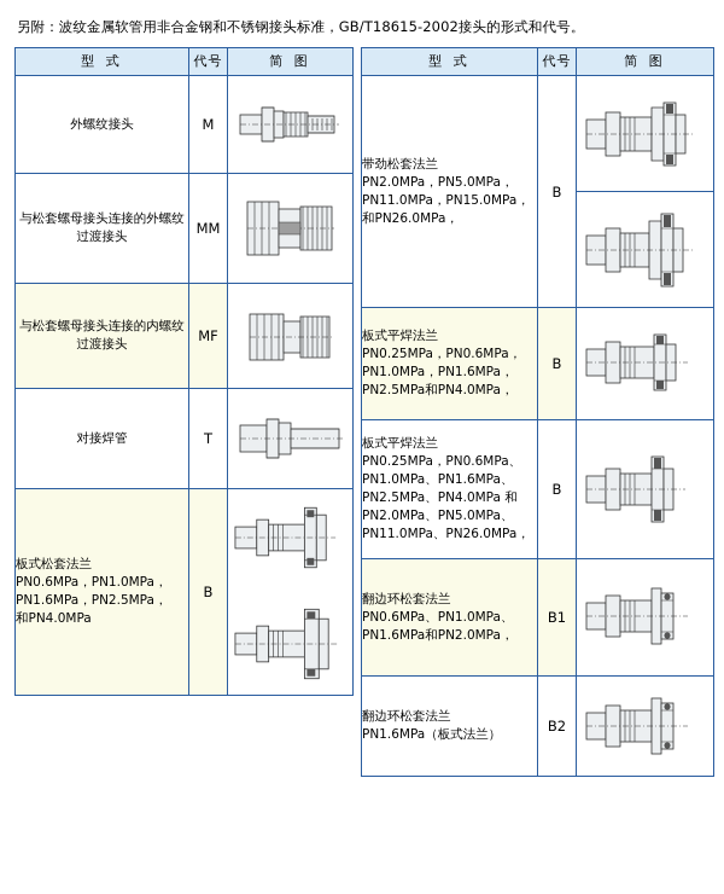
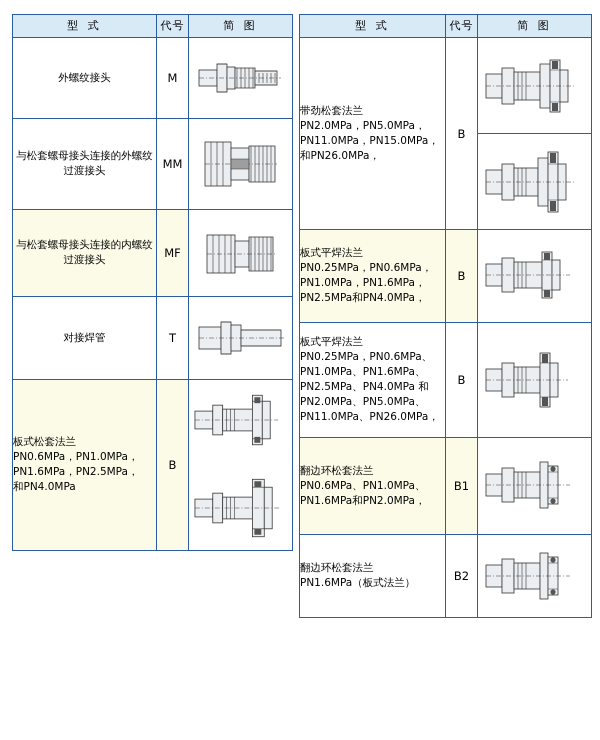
- 另附：波纹金属软管用非合金钢和不锈钢接头标准，GB/T18615-2002接头的形式和代号。
  型 式	代号	简 图
  外螺纹接头	M
  与松套螺母接头连接的外螺纹过渡接头	MM
  与松套螺母接头连接的内螺纹过渡接头	MF
  对接焊管	T
  板式松套法兰PN0.6MPa，PN1.0MPa，PN1.6MPa，PN2.5MPa，和PN4.0MPa	B
  型 式	代号	简 图
  带劲松套法兰PN2.0MPa，PN5.0MPa，PN11.0MPa，PN15.0MPa，和PN26.0MPa，	B
  板式平焊法兰PN0.25MPa，PN0.6MPa，PN1.0MPa，PN1.6MPa，PN2.5MPa和PN4.0MPa，	B
  板式平焊法兰PN0.25MPa，PN0.6MPa、PN1.0MPa、PN1.6MPa、PN2.5MPa、PN4.0MPa 和PN2.0MPa、PN5.0MPa、PN11.0MPa、PN26.0MPa，	B
  翻边环松套法兰PN0.6MPa、PN1.0MPa、PN1.6MPa和PN2.0MPa，	B1
  翻边环松套法兰PN1.6MPa（板式法兰）	B2
